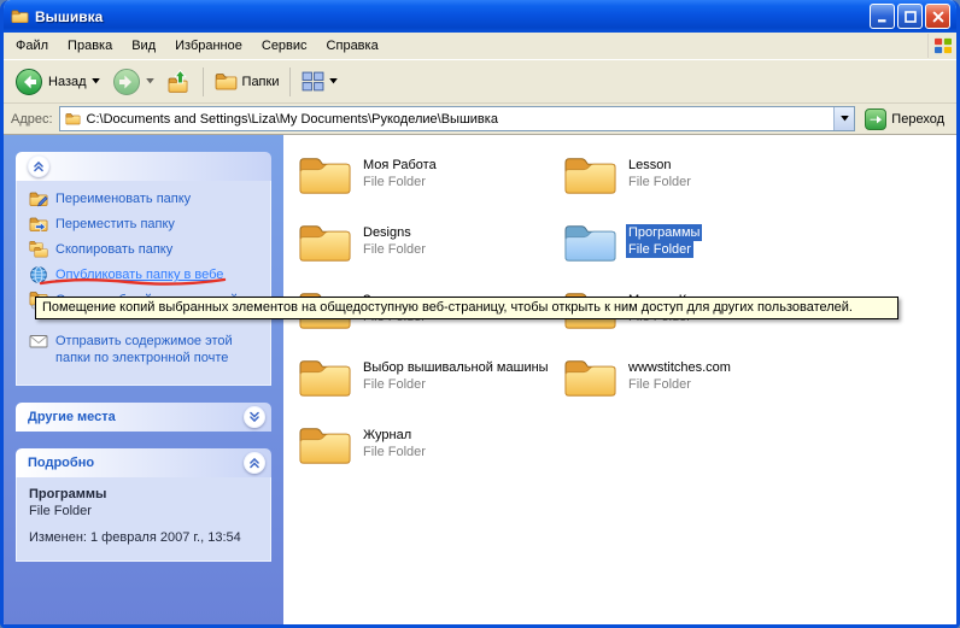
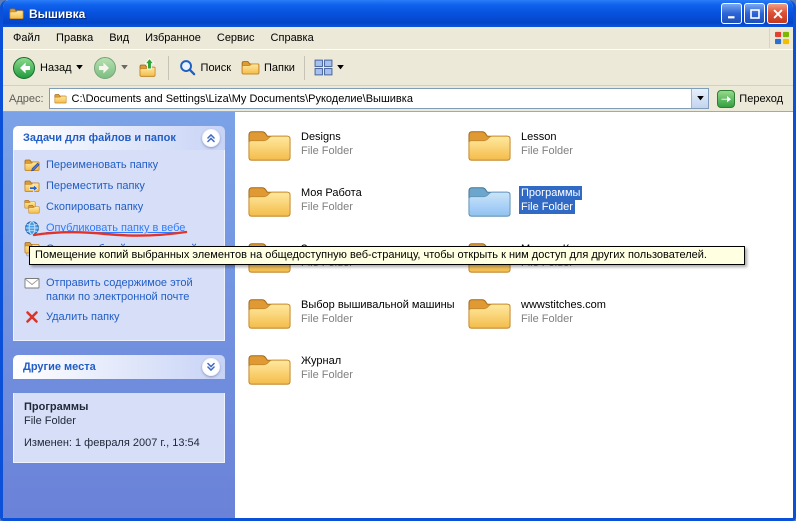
  Вышивка
  Файл
  Правка
  Вид
  Избранное
  Сервис
  Справка
  Назад
+ Поиск
  Папки
  Адрес:
  C:\Documents and Settings\Liza\My Documents\Рукоделие\Вышивка
  Переход
+ Задачи для файлов и папок
  Переименовать папку
  Переместить папку
  Скопировать папку
  Опубликовать папку в вебе
  Отправить содержимое этой папки по электронной почте
+ Удалить папку
  Другие места
- Подробно
  Программы
  File Folder
  Изменен: 1 февраля 2007 г., 13:54
- Моя Работа
+ Designs
  File Folder
  Lesson
  File Folder
- Designs
+ Моя Работа
  File Folder
  Программы
  File Folder
  Выбор вышивальной машины
  File Folder
  wwwstitches.com
  File Folder
  Журнал
  File Folder
  Помещение копий выбранных элементов на общедоступную веб-страницу, чтобы открыть к ним доступ для других пользователей.
